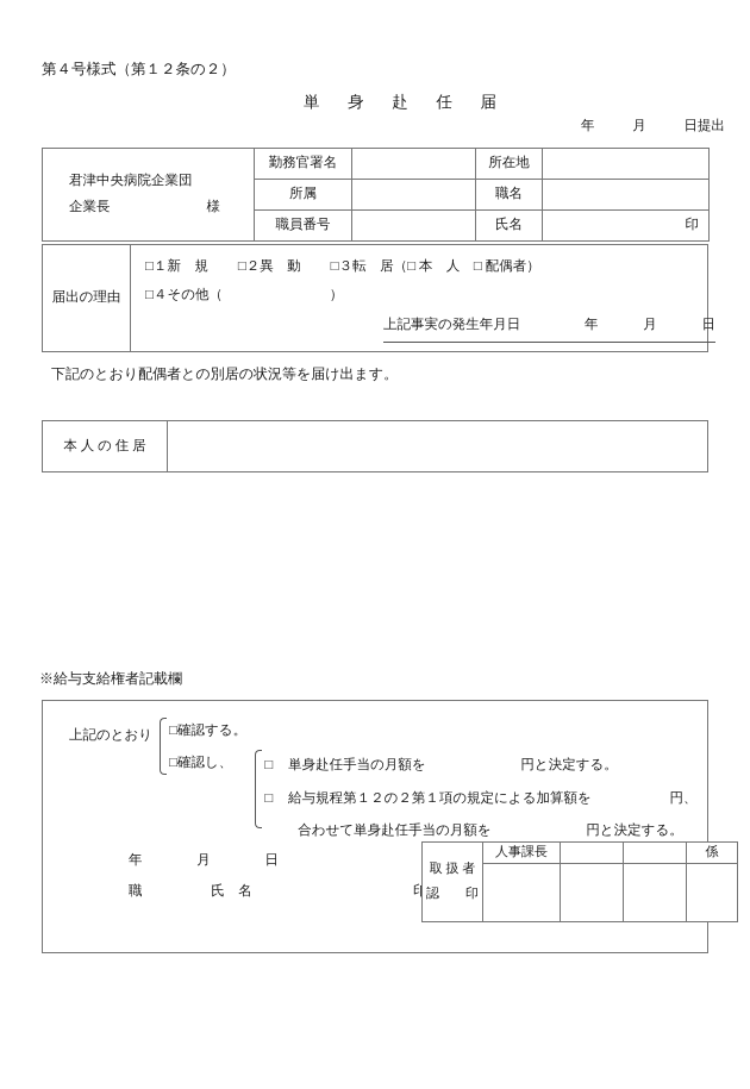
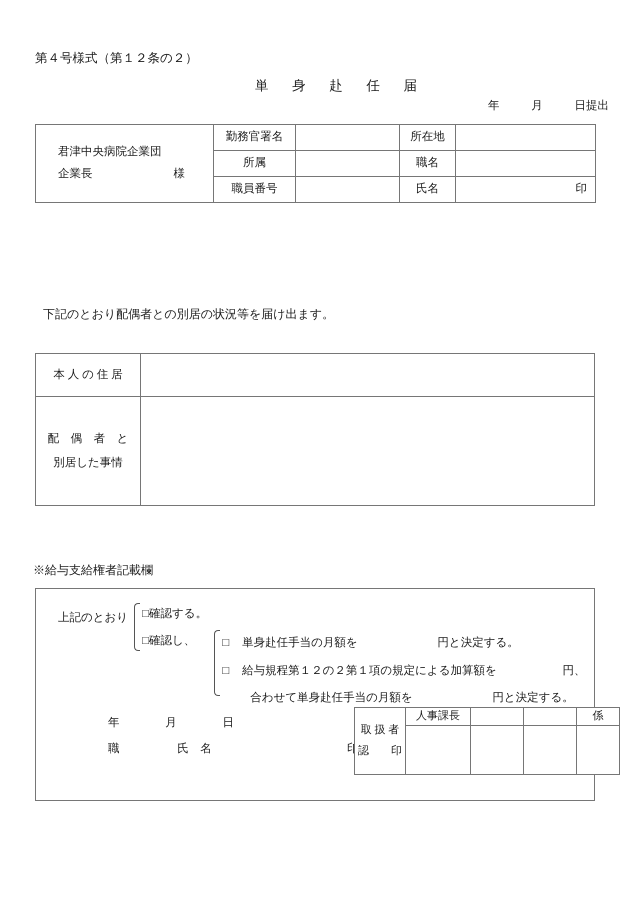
  第４号様式（第１２条の２）
  単 身 赴 任 届
  年 月 日提出
  君津中央病院企業団 企業長 様	勤務官署名		所在地
  所属		職名
  職員番号		氏名	印
- 届出の理由	□１新 規 □２異 動 □３転 居（□ 本 人 □ 配偶者） □４その他（ ） 上記事実の発生年月日 年 月 日
  下記のとおり配偶者との別居の状況等を届け出ます。
  本 人 の 住 居
+ 配 偶 者 と 別居した事情
  ※給与支給権者記載欄
  上記のとおり □確認する。 □確認し、 □ 単身赴任手当の月額を 円と決定する。 □ 給与規程第１２の２第１項の規定による加算額を 円、 合わせて単身赴任手当の月額を 円と決定する。 年 月 日 職 氏 名 印
  取 扱 者 認 印	人事課長			係
